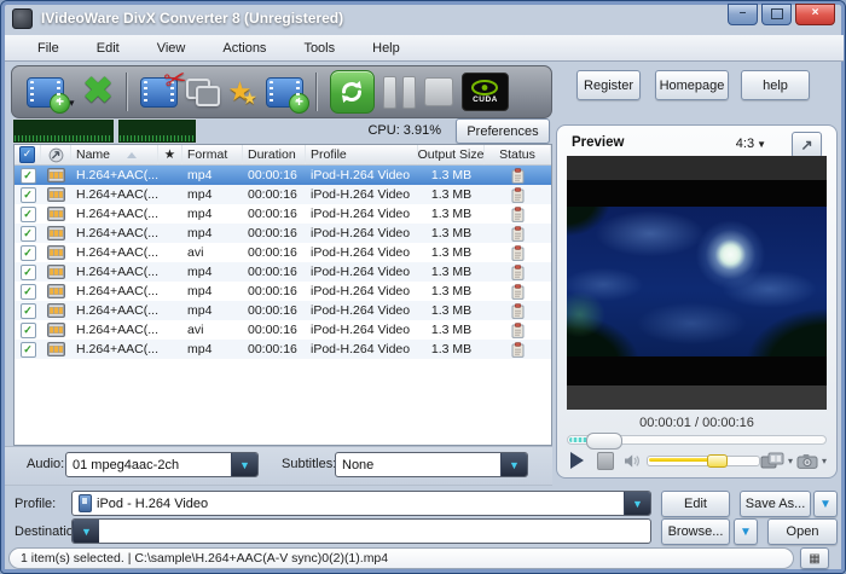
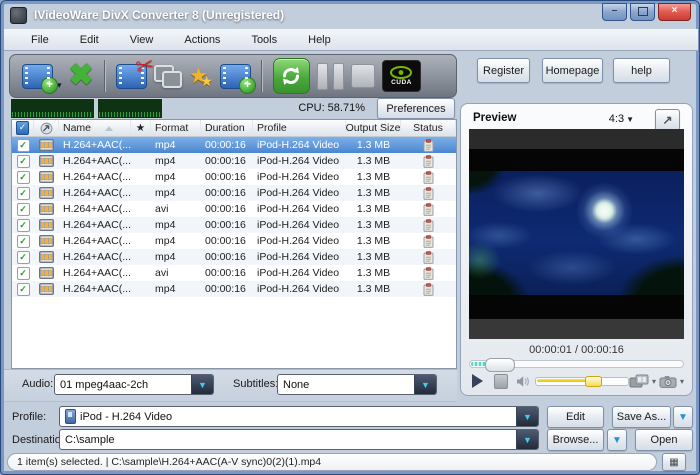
  IVideoWare DivX Converter 8 (Unregistered)
  –
  ×
  File
  Edit
  View
  Actions
  Tools
  Help
  ▾
  ✖
  ★
  ★
- CPU: 3.91%
+ CPU: 58.71%
  Preferences
  ✓
  Name
  ★
  Format
  Duration
  Profile
  Output Size
  Status
  ✓
  H.264+AAC(...
  mp4
  00:00:16
  iPod-H.264 Video
  1.3 MB
  ✓
  H.264+AAC(...
  mp4
  00:00:16
  iPod-H.264 Video
  1.3 MB
  ✓
  H.264+AAC(...
  mp4
  00:00:16
  iPod-H.264 Video
  1.3 MB
  ✓
  H.264+AAC(...
  mp4
  00:00:16
  iPod-H.264 Video
  1.3 MB
  ✓
  H.264+AAC(...
  avi
  00:00:16
  iPod-H.264 Video
  1.3 MB
  ✓
  H.264+AAC(...
  mp4
  00:00:16
  iPod-H.264 Video
  1.3 MB
  ✓
  H.264+AAC(...
  mp4
  00:00:16
  iPod-H.264 Video
  1.3 MB
  ✓
  H.264+AAC(...
  mp4
  00:00:16
  iPod-H.264 Video
  1.3 MB
  ✓
  H.264+AAC(...
  avi
  00:00:16
  iPod-H.264 Video
  1.3 MB
  ✓
  H.264+AAC(...
  mp4
  00:00:16
  iPod-H.264 Video
  1.3 MB
  Audio:
  01 mpeg4aac-2ch
  ▼
  Subtitles
  None
  ▼
  Register
  Homepage
  help
  Preview
  4:3
  ▼
  ↗
  00:00:01 / 00:00:16
  ▾
  ▾
  Profile:
  iPod - H.264 Video
  ▼
  Edit
  Save As...
  ▼
  Destinatio
+ C:\sample
  ▼
  Browse...
  ▼
  Open
  1 item(s) selected. | C:\sample\H.264+AAC(A-V sync)0(2)(1).mp4
  ▦
